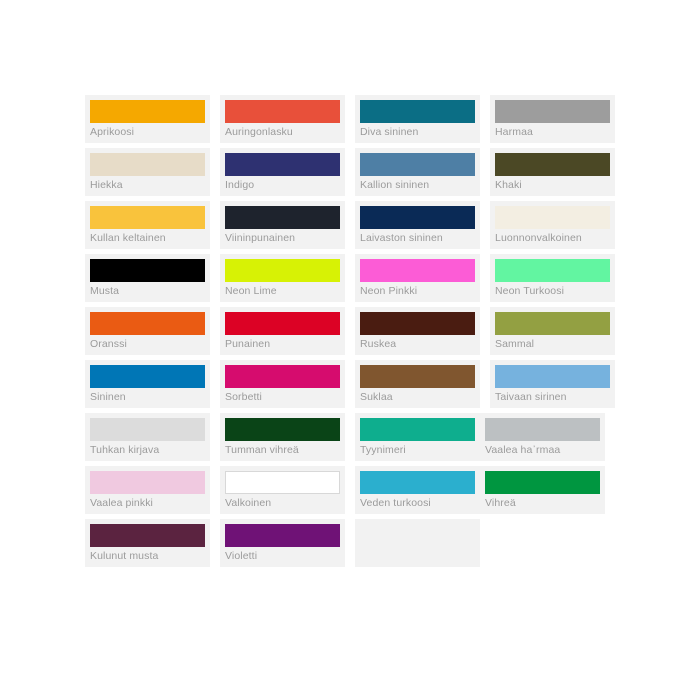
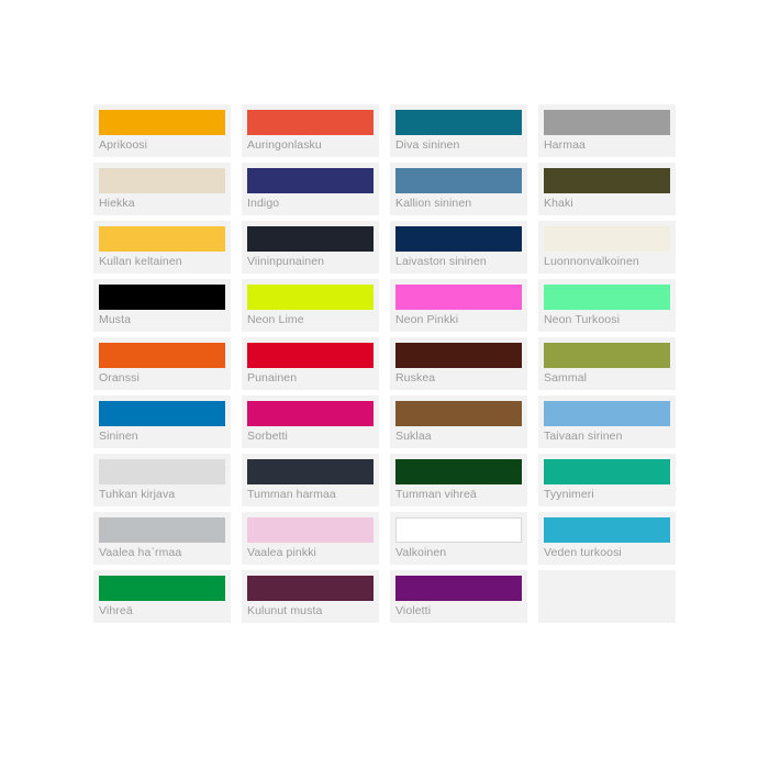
  Aprikoosi
  Auringonlasku
  Diva sininen
  Harmaa
  Hiekka
  Indigo
  Kallion sininen
  Khaki
  Kullan keltainen
  Viininpunainen
  Laivaston sininen
  Luonnonvalkoinen
  Musta
  Neon Lime
  Neon Pinkki
  Neon Turkoosi
  Oranssi
  Punainen
  Ruskea
  Sammal
  Sininen
  Sorbetti
  Suklaa
  Taivaan sirinen
  Tuhkan kirjava
+ Tumman harmaa
  Tumman vihreä
  Tyynimeri
  Vaalea ha᾽rmaa
  Vaalea pinkki
  Valkoinen
  Veden turkoosi
  Vihreä
  Kulunut musta
  Violetti
